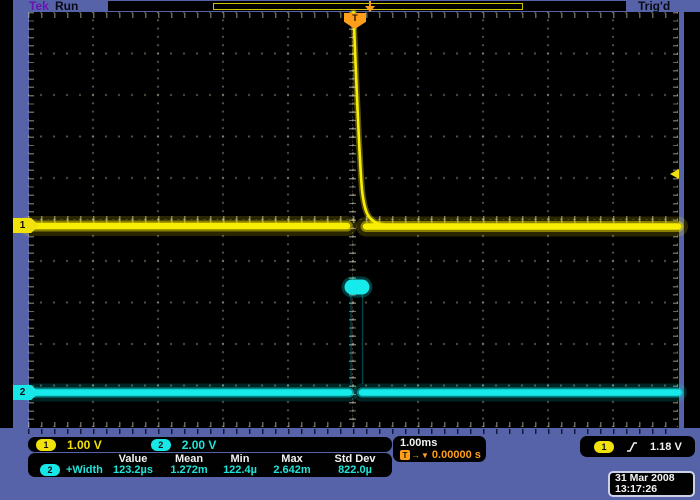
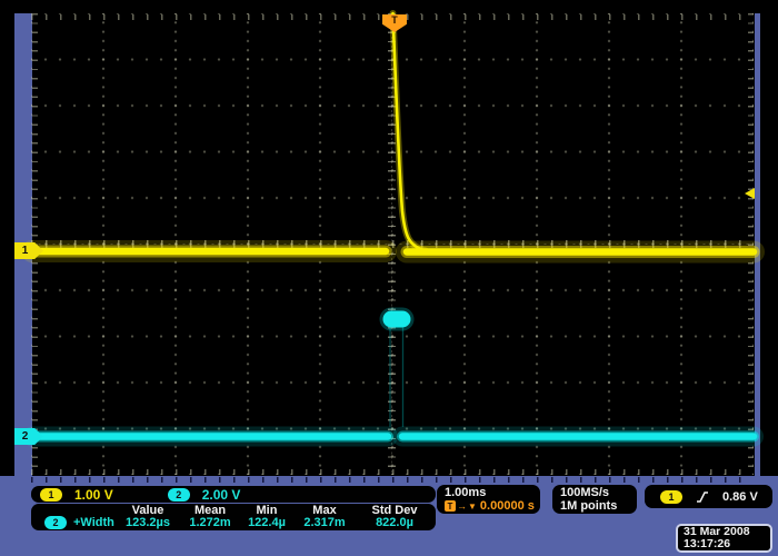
- Tek
- Run
- Trig'd
  1
  2
  T
  1
  1.00 V
  2
  2.00 V
  Value
  Mean
  Min
  Max
  Std Dev
  2
  +Width
  123.2µs
  1.272m
  122.4µ
- 2.642m
+ 2.317m
  822.0µ
  1.00ms
  T
  →
  ▼
  0.00000 s
+ 100MS/s
+ 1M points
  1
- 1.18 V
+ 0.86 V
  31 Mar 2008
  13:17:26
